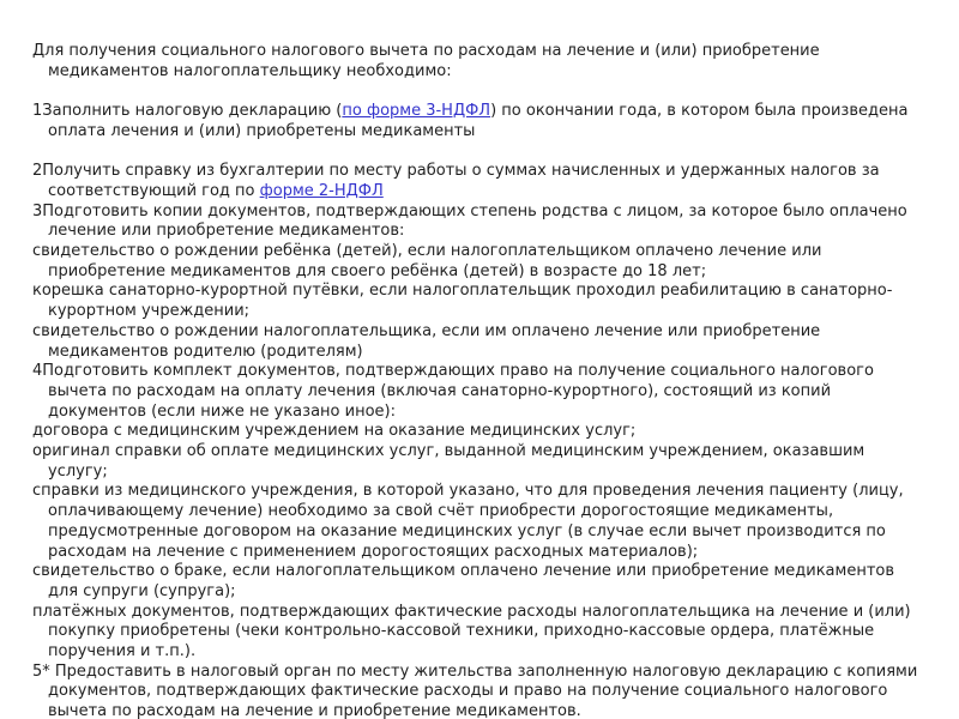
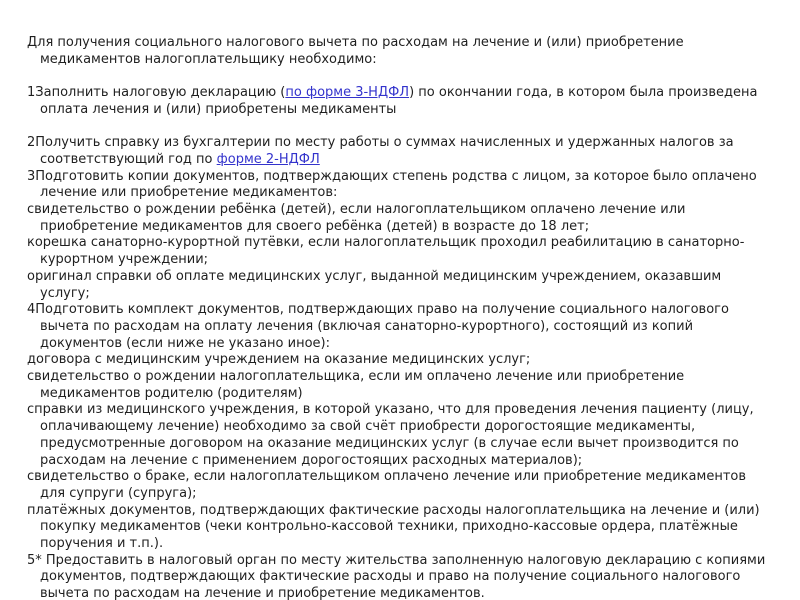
  Для получения социального налогового вычета по расходам на лечение и (или) приобретение медикаментов налогоплательщику необходимо:
  1Заполнить налоговую декларацию (по форме 3-НДФЛ) по окончании года, в котором была произведена оплата лечения и (или) приобретены медикаменты
  2Получить справку из бухгалтерии по месту работы о суммах начисленных и удержанных налогов за соответствующий год по форме 2-НДФЛ
  3Подготовить копии документов, подтверждающих степень родства с лицом, за которое было оплачено лечение или приобретение медикаментов:
  свидетельство о рождении ребёнка (детей), если налогоплательщиком оплачено лечение или приобретение медикаментов для своего ребёнка (детей) в возрасте до 18 лет;
  корешка санаторно-курортной путёвки, если налогоплательщик проходил реабилитацию в санаторно-курортном учреждении;
- свидетельство о рождении налогоплательщика, если им оплачено лечение или приобретение медикаментов родителю (родителям)
+ оригинал справки об оплате медицинских услуг, выданной медицинским учреждением, оказавшим услугу;
  4Подготовить комплект документов, подтверждающих право на получение социального налогового вычета по расходам на оплату лечения (включая санаторно-курортного), состоящий из копий документов (если ниже не указано иное):
  договора с медицинским учреждением на оказание медицинских услуг;
- оригинал справки об оплате медицинских услуг, выданной медицинским учреждением, оказавшим услугу;
+ свидетельство о рождении налогоплательщика, если им оплачено лечение или приобретение медикаментов родителю (родителям)
  справки из медицинского учреждения, в которой указано, что для проведения лечения пациенту (лицу, оплачивающему лечение) необходимо за свой счёт приобрести дорогостоящие медикаменты, предусмотренные договором на оказание медицинских услуг (в случае если вычет производится по расходам на лечение с применением дорогостоящих расходных материалов);
  свидетельство о браке, если налогоплательщиком оплачено лечение или приобретение медикаментов для супруги (супруга);
- платёжных документов, подтверждающих фактические расходы налогоплательщика на лечение и (или) покупку приобретены (чеки контрольно-кассовой техники, приходно-кассовые ордера, платёжные поручения и т.п.).
+ платёжных документов, подтверждающих фактические расходы налогоплательщика на лечение и (или) покупку медикаментов (чеки контрольно-кассовой техники, приходно-кассовые ордера, платёжные поручения и т.п.).
  5* Предоставить в налоговый орган по месту жительства заполненную налоговую декларацию с копиями документов, подтверждающих фактические расходы и право на получение социального налогового вычета по расходам на лечение и приобретение медикаментов.
